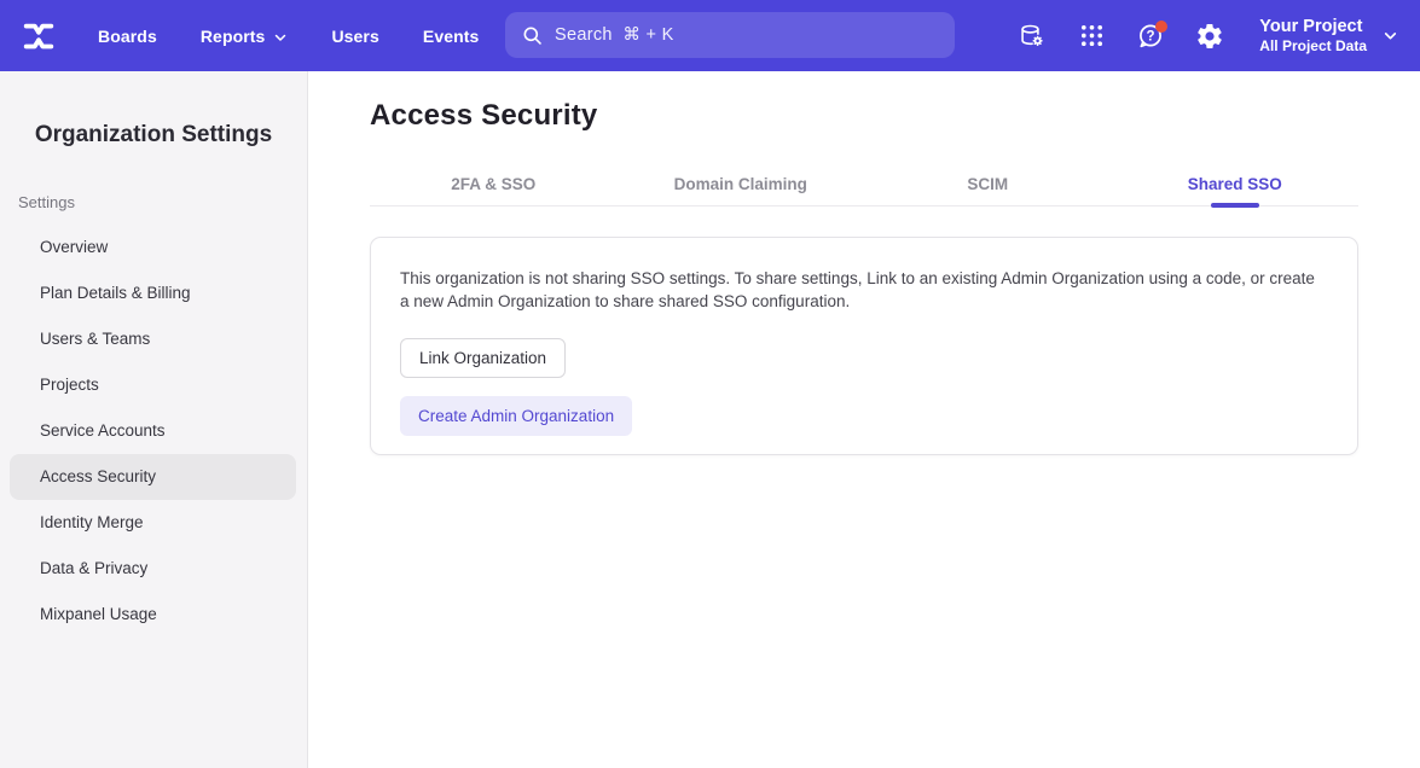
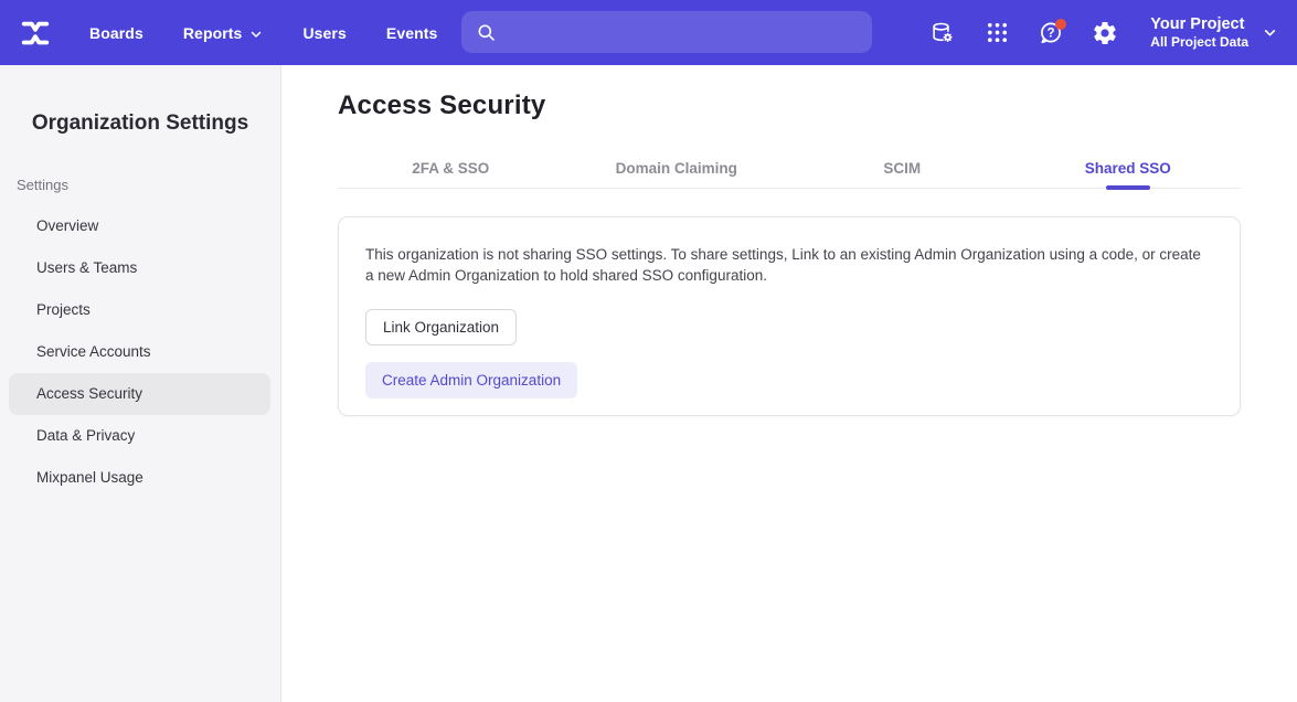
  Boards
  Reports
  Users
  Events
- Search ⌘ + K
  ?
  Your Project
  All Project Data
  Organization Settings
  Settings
  Overview
- Plan Details & Billing
  Users & Teams
  Projects
  Service Accounts
  Access Security
- Identity Merge
  Data & Privacy
  Mixpanel Usage
  Access Security
  2FA & SSO
  Domain Claiming
  SCIM
  Shared SSO
- This organization is not sharing SSO settings. To share settings, Link to an existing Admin Organization using a code, or create a new Admin Organization to share shared SSO configuration.
+ This organization is not sharing SSO settings. To share settings, Link to an existing Admin Organization using a code, or create a new Admin Organization to hold shared SSO configuration.
  Link Organization
  Create Admin Organization
